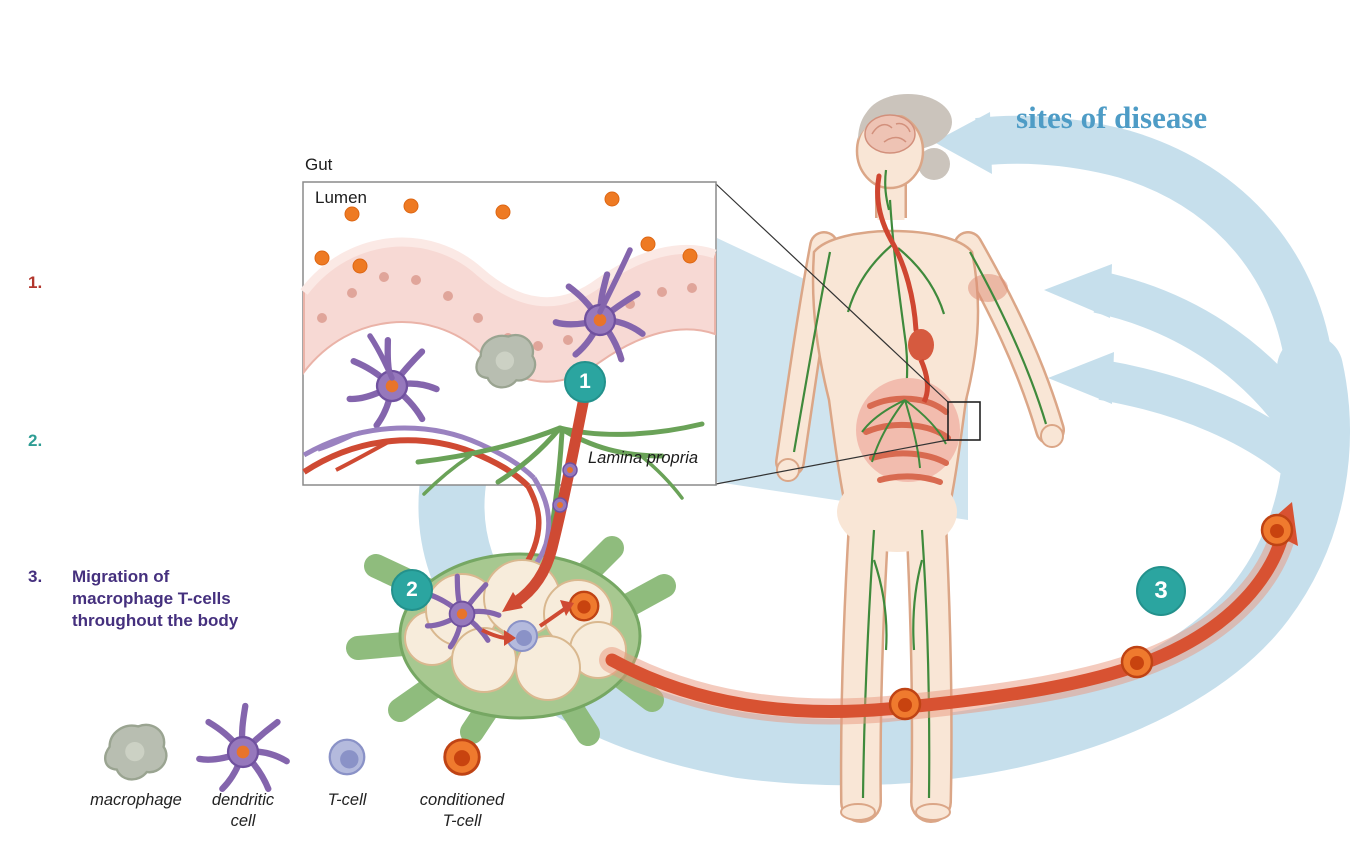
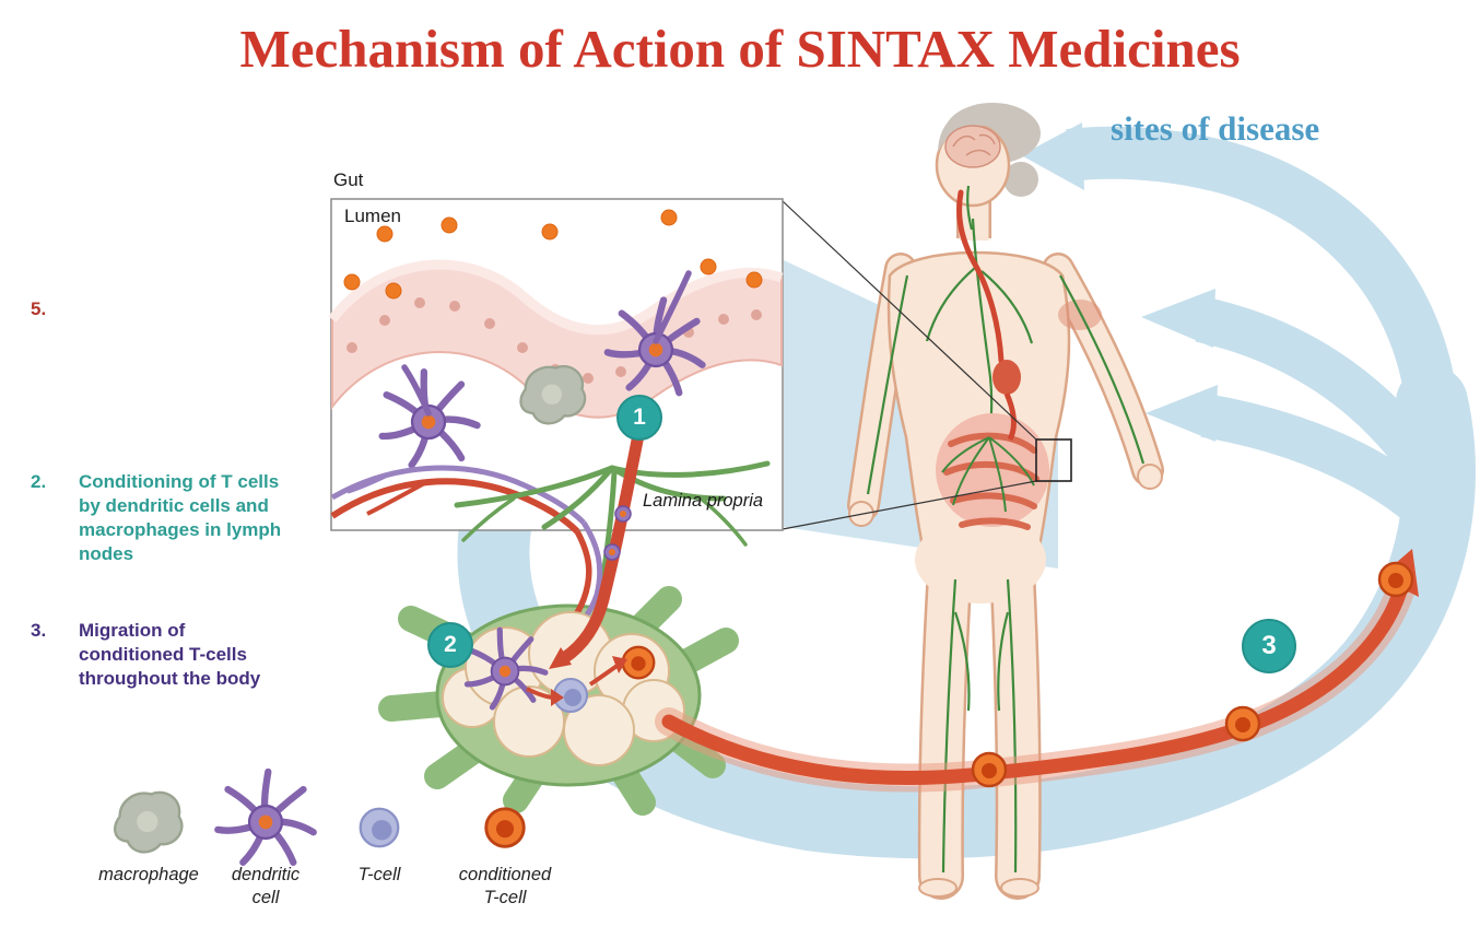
+ Mechanism of Action of SINTAX Medicines
  sites of disease
- 1.
+ 5.
  2.
+ Conditioning of T cells by dendritic cells and macrophages in lymph nodes
  3.
- Migration of macrophage T-cells throughout the body
+ Migration of conditioned T-cells throughout the body
  Gut
  Lumen
  Lamina propria
  1
  2
  3
  macrophage
  dendritic
  cell
  T-cell
  conditioned
  T-cell
